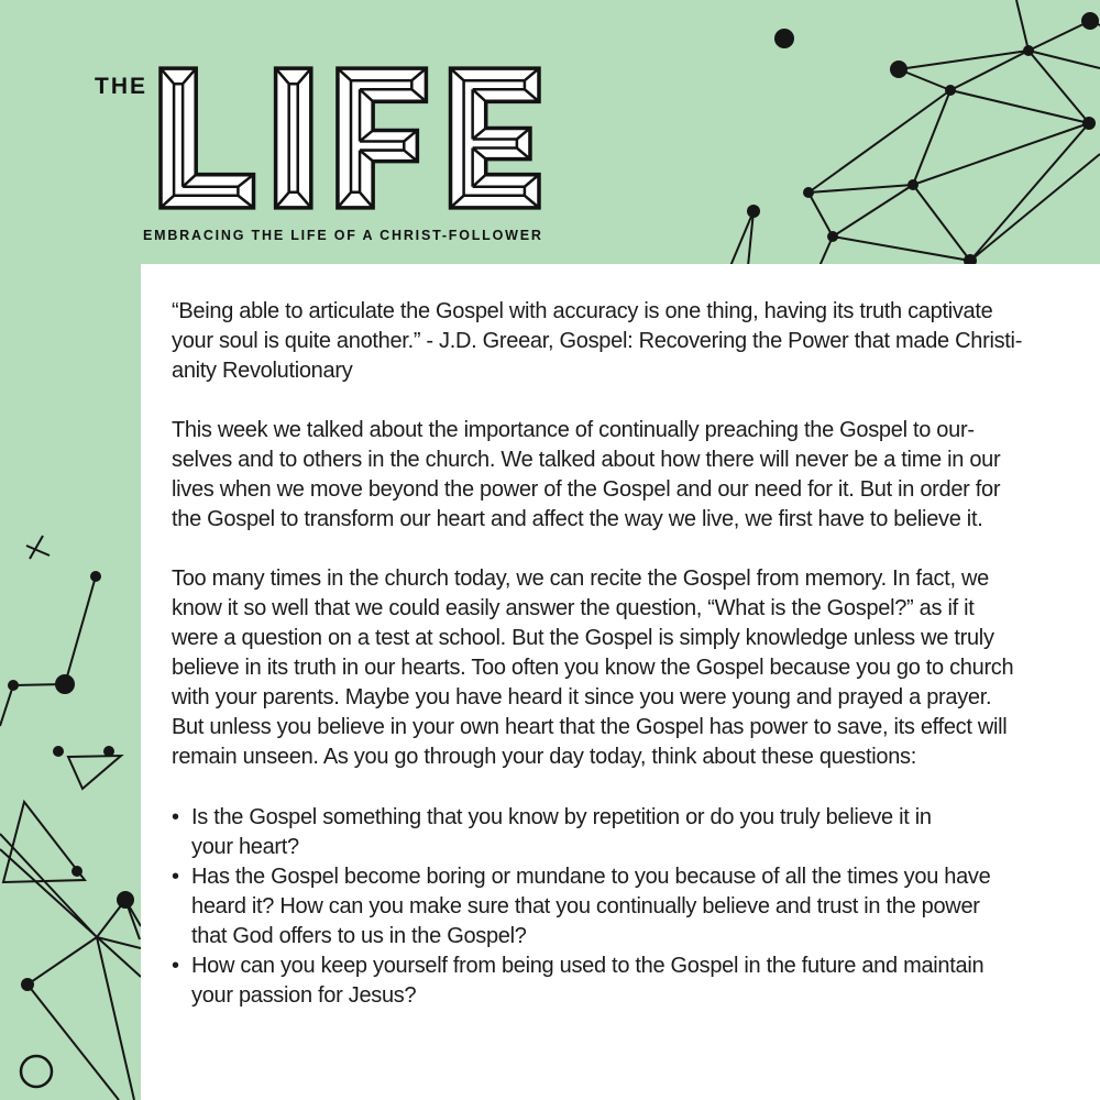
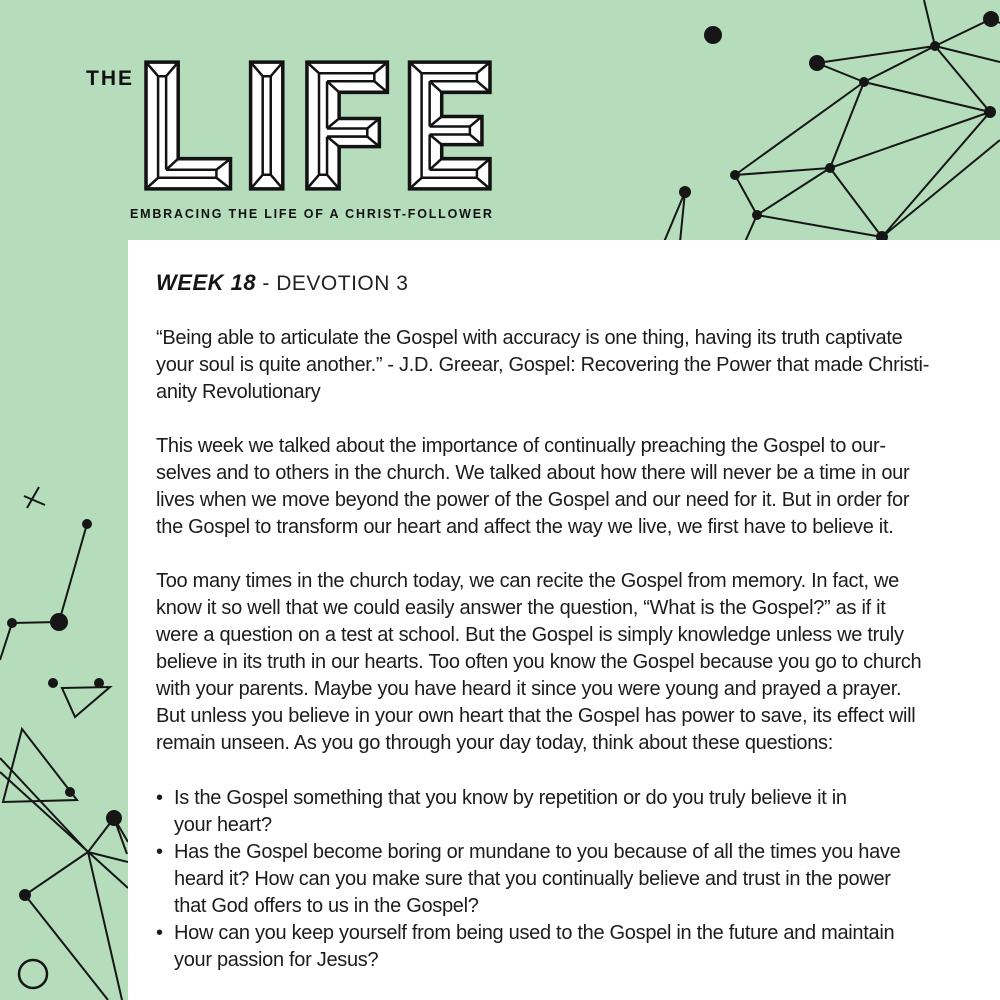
  THE
  EMBRACING THE LIFE OF A CHRIST-FOLLOWER
+ WEEK 18 - DEVOTION 3
  “Being able to articulate the Gospel with accuracy is one thing, having its truth captivate
  your soul is quite another.” - J.D. Greear, Gospel: Recovering the Power that made Christi-
  anity Revolutionary
  This week we talked about the importance of continually preaching the Gospel to our-
  selves and to others in the church. We talked about how there will never be a time in our
  lives when we move beyond the power of the Gospel and our need for it. But in order for
  the Gospel to transform our heart and affect the way we live, we first have to believe it.
  Too many times in the church today, we can recite the Gospel from memory. In fact, we
  know it so well that we could easily answer the question, “What is the Gospel?” as if it
  were a question on a test at school. But the Gospel is simply knowledge unless we truly
  believe in its truth in our hearts. Too often you know the Gospel because you go to church
  with your parents. Maybe you have heard it since you were young and prayed a prayer.
  But unless you believe in your own heart that the Gospel has power to save, its effect will
  remain unseen. As you go through your day today, think about these questions:
  •
  Is the Gospel something that you know by repetition or do you truly believe it in
  your heart?
  •
  Has the Gospel become boring or mundane to you because of all the times you have
  heard it? How can you make sure that you continually believe and trust in the power
  that God offers to us in the Gospel?
  •
  How can you keep yourself from being used to the Gospel in the future and maintain
  your passion for Jesus?
